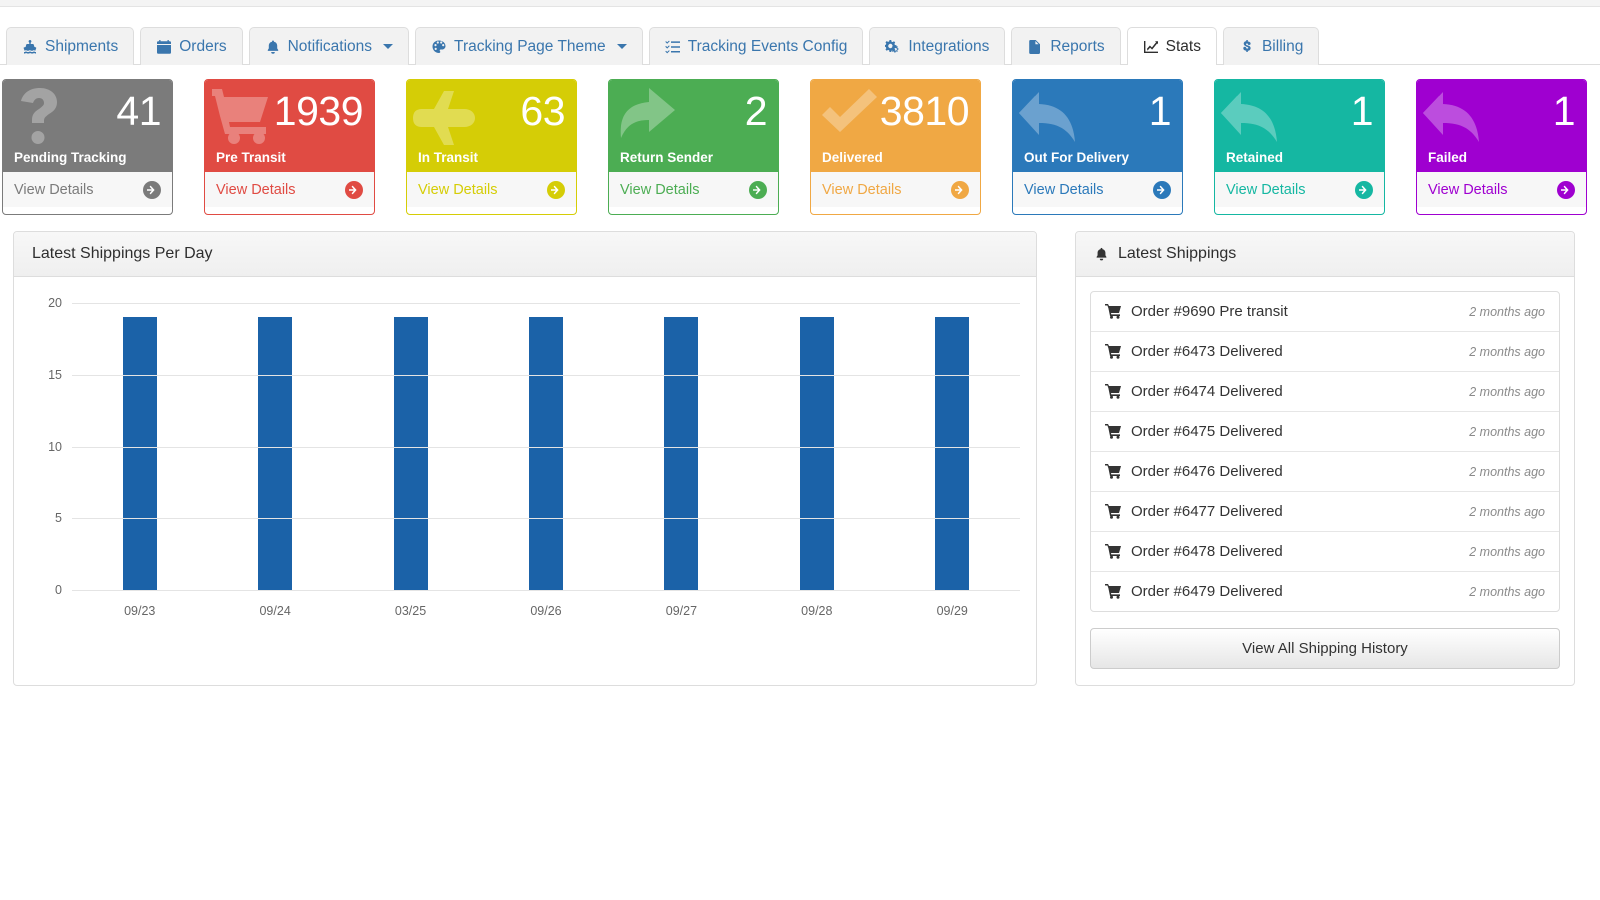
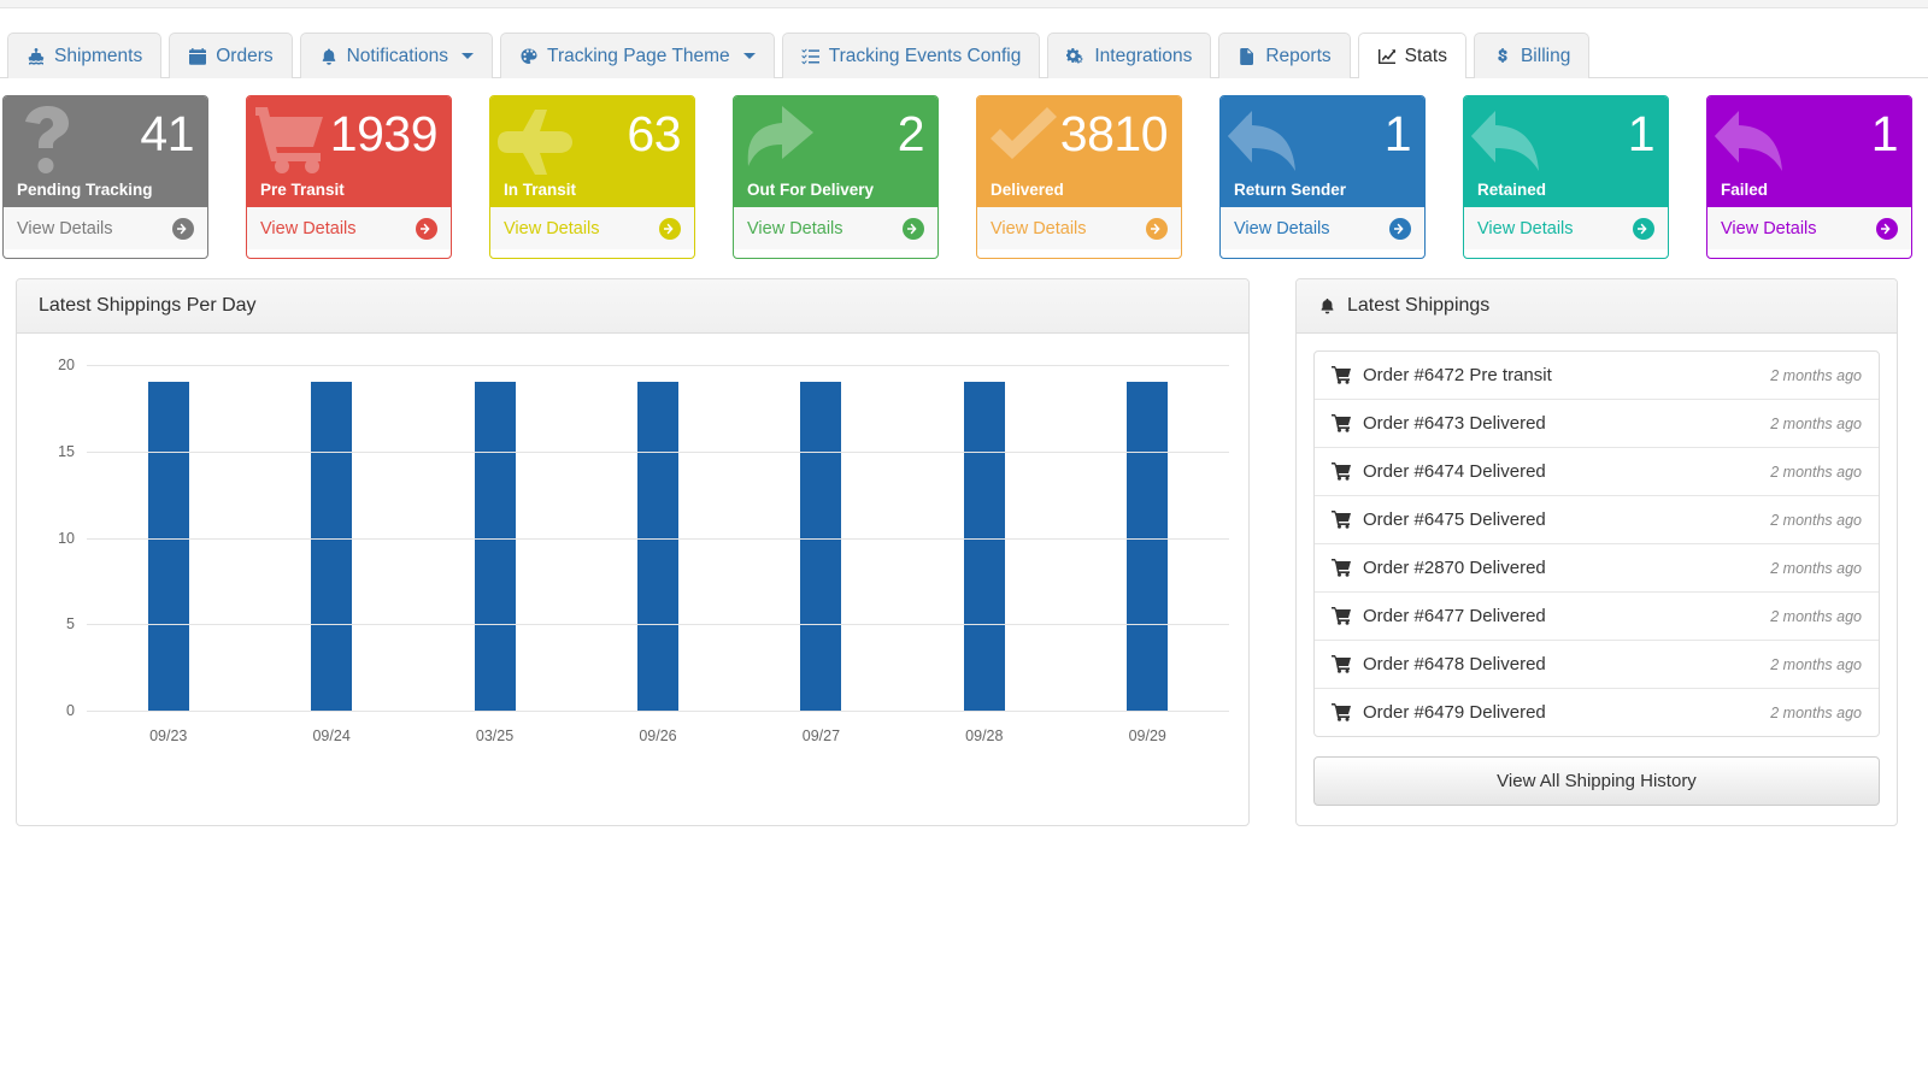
  Shipments
  Orders
  Notifications
  Tracking Page Theme
  Tracking Events Config
  Integrations
  Reports
  Stats
  Billing
  41
  Pending Tracking
  View Details
  1939
  Pre Transit
  View Details
  63
  In Transit
  View Details
  2
- Return Sender
+ Out For Delivery
  View Details
  3810
  Delivered
  View Details
  1
- Out For Delivery
+ Return Sender
  View Details
  1
  Retained
  View Details
  1
  Failed
  View Details
  Latest Shippings Per Day
  0
  5
  10
  15
  20
  09/23
  09/24
  03/25
  09/26
  09/27
  09/28
  09/29
  Latest Shippings
- Order #9690 Pre transit
+ Order #6472 Pre transit
  2 months ago
  Order #6473 Delivered
  2 months ago
  Order #6474 Delivered
  2 months ago
  Order #6475 Delivered
  2 months ago
- Order #6476 Delivered
+ Order #2870 Delivered
  2 months ago
  Order #6477 Delivered
  2 months ago
  Order #6478 Delivered
  2 months ago
  Order #6479 Delivered
  2 months ago
  View All Shipping History
